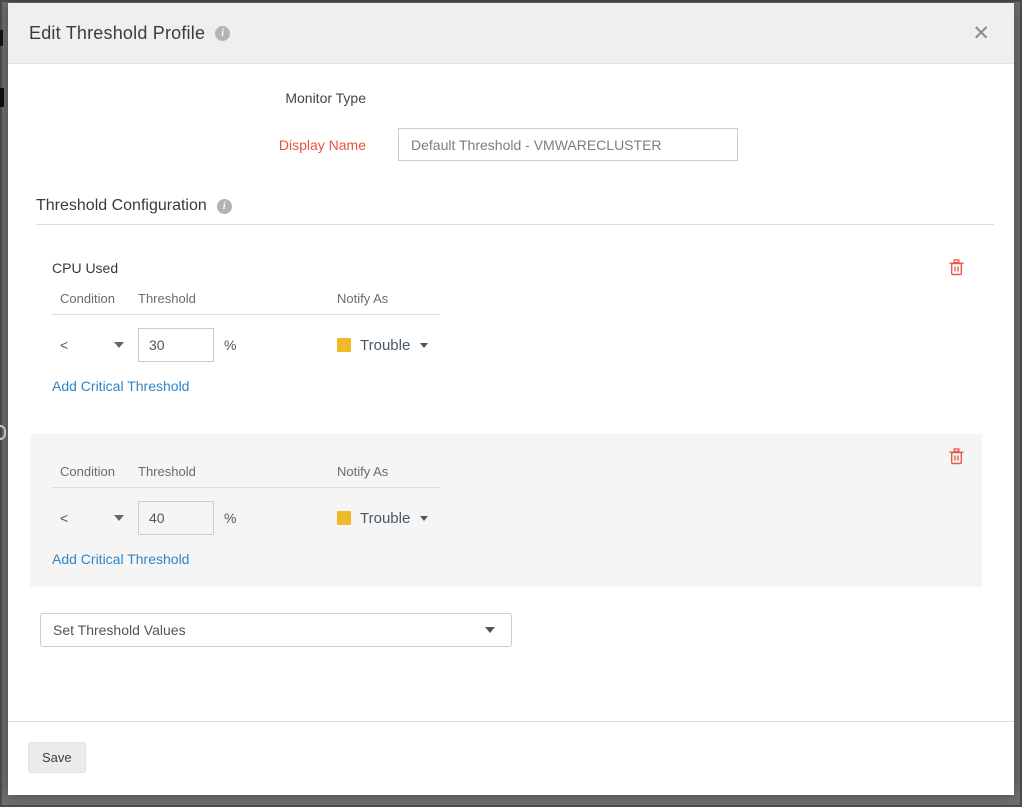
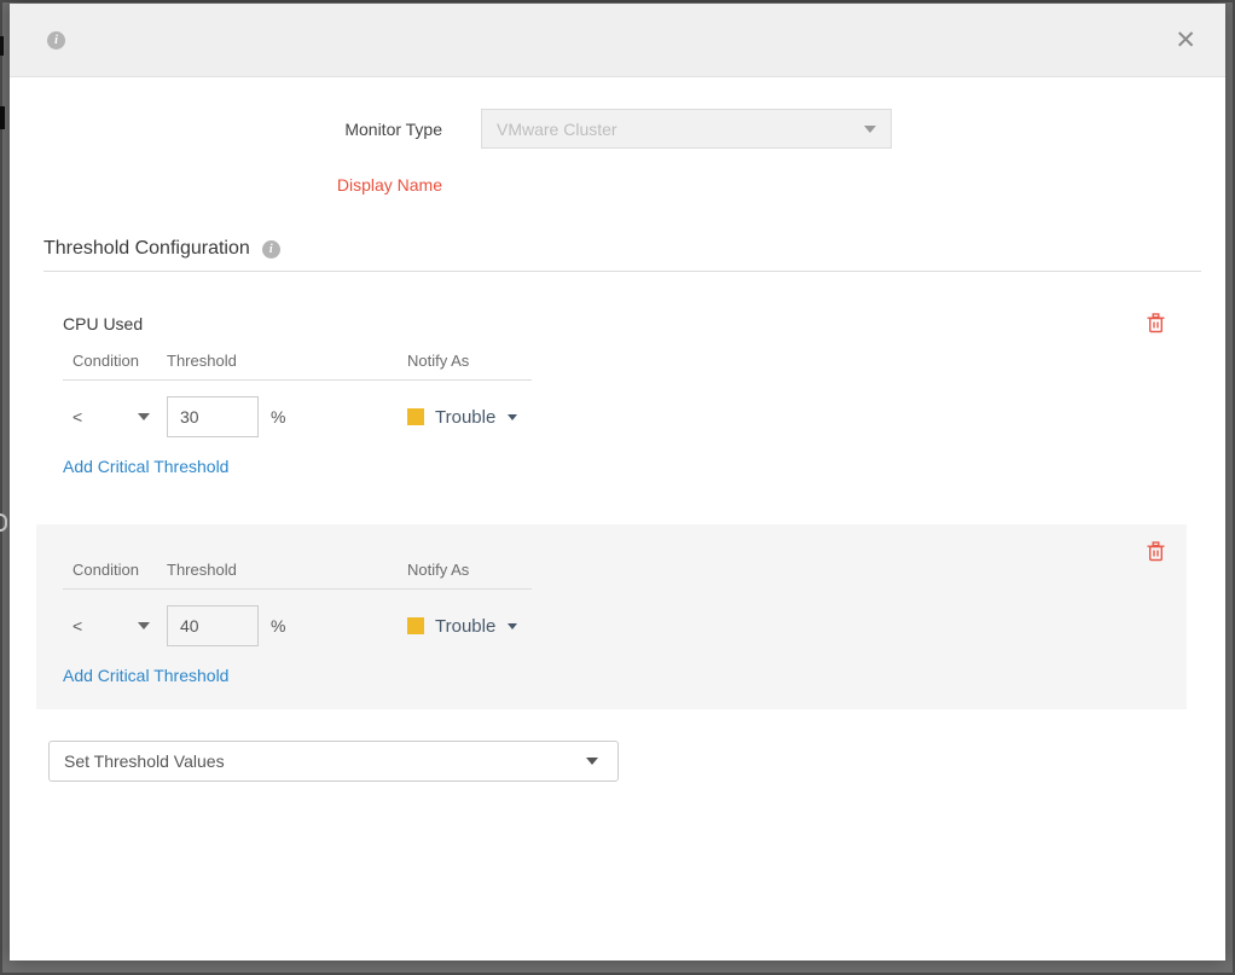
- Edit Threshold Profile
  i
  ✕
  Monitor Type
+ VMware Cluster
  Display Name
- Default Threshold - VMWARECLUSTER
  Threshold Configuration
  i
  CPU Used
  Condition
  Threshold
  Notify As
  <
  30
  %
  Trouble
  Add Critical Threshold
  Condition
  Threshold
  Notify As
  <
  40
  %
  Trouble
  Add Critical Threshold
  Set Threshold Values
- Save
